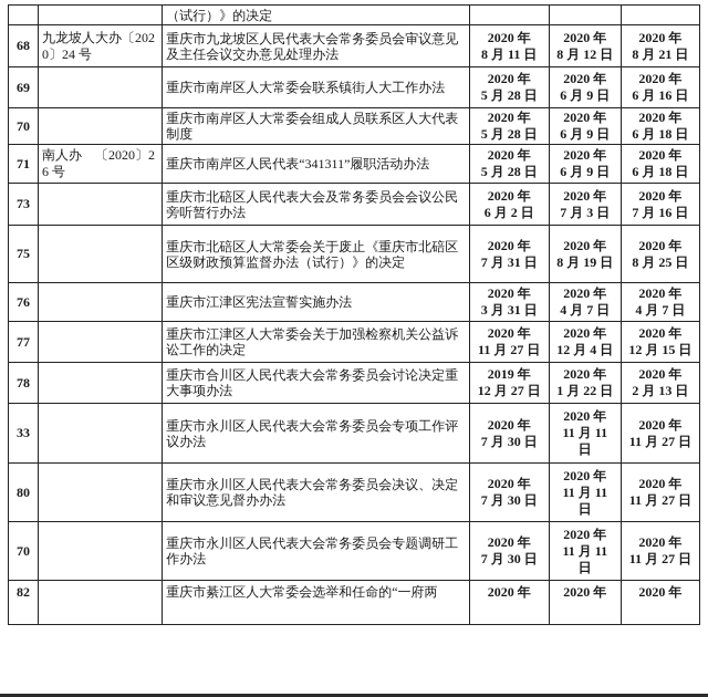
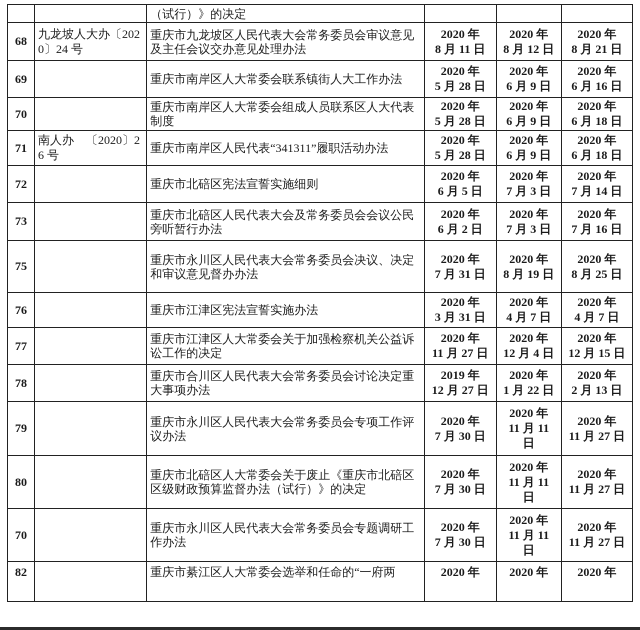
  		（试行）》的决定
  68	九龙坡人大办〔2020〕24 号	重庆市九龙坡区人民代表大会常务委员会审议意见及主任会议交办意见处理办法	2020 年8 月 11 日	2020 年8 月 12 日	2020 年8 月 21 日
  69		重庆市南岸区人大常委会联系镇街人大工作办法	2020 年5 月 28 日	2020 年6 月 9 日	2020 年6 月 16 日
  70		重庆市南岸区人大常委会组成人员联系区人大代表制度	2020 年5 月 28 日	2020 年6 月 9 日	2020 年6 月 18 日
  71	南人办 〔2020〕26 号	重庆市南岸区人民代表“341311”履职活动办法	2020 年5 月 28 日	2020 年6 月 9 日	2020 年6 月 18 日
+ 72		重庆市北碚区宪法宣誓实施细则	2020 年6 月 5 日	2020 年7 月 3 日	2020 年7 月 14 日
  73		重庆市北碚区人民代表大会及常务委员会会议公民旁听暂行办法	2020 年6 月 2 日	2020 年7 月 3 日	2020 年7 月 16 日
- 75		重庆市北碚区人大常委会关于废止《重庆市北碚区区级财政预算监督办法（试行）》的决定	2020 年7 月 31 日	2020 年8 月 19 日	2020 年8 月 25 日
+ 75		重庆市永川区人民代表大会常务委员会决议、决定和审议意见督办办法	2020 年7 月 31 日	2020 年8 月 19 日	2020 年8 月 25 日
  76		重庆市江津区宪法宣誓实施办法	2020 年3 月 31 日	2020 年4 月 7 日	2020 年4 月 7 日
  77		重庆市江津区人大常委会关于加强检察机关公益诉讼工作的决定	2020 年11 月 27 日	2020 年12 月 4 日	2020 年12 月 15 日
  78		重庆市合川区人民代表大会常务委员会讨论决定重大事项办法	2019 年12 月 27 日	2020 年1 月 22 日	2020 年2 月 13 日
- 33		重庆市永川区人民代表大会常务委员会专项工作评议办法	2020 年7 月 30 日	2020 年11 月 11 日	2020 年11 月 27 日
+ 79		重庆市永川区人民代表大会常务委员会专项工作评议办法	2020 年7 月 30 日	2020 年11 月 11 日	2020 年11 月 27 日
- 80		重庆市永川区人民代表大会常务委员会决议、决定和审议意见督办办法	2020 年7 月 30 日	2020 年11 月 11 日	2020 年11 月 27 日
+ 80		重庆市北碚区人大常委会关于废止《重庆市北碚区区级财政预算监督办法（试行）》的决定	2020 年7 月 30 日	2020 年11 月 11 日	2020 年11 月 27 日
  70		重庆市永川区人民代表大会常务委员会专题调研工作办法	2020 年7 月 30 日	2020 年11 月 11 日	2020 年11 月 27 日
  82		重庆市綦江区人大常委会选举和任命的“一府两	2020 年	2020 年	2020 年
